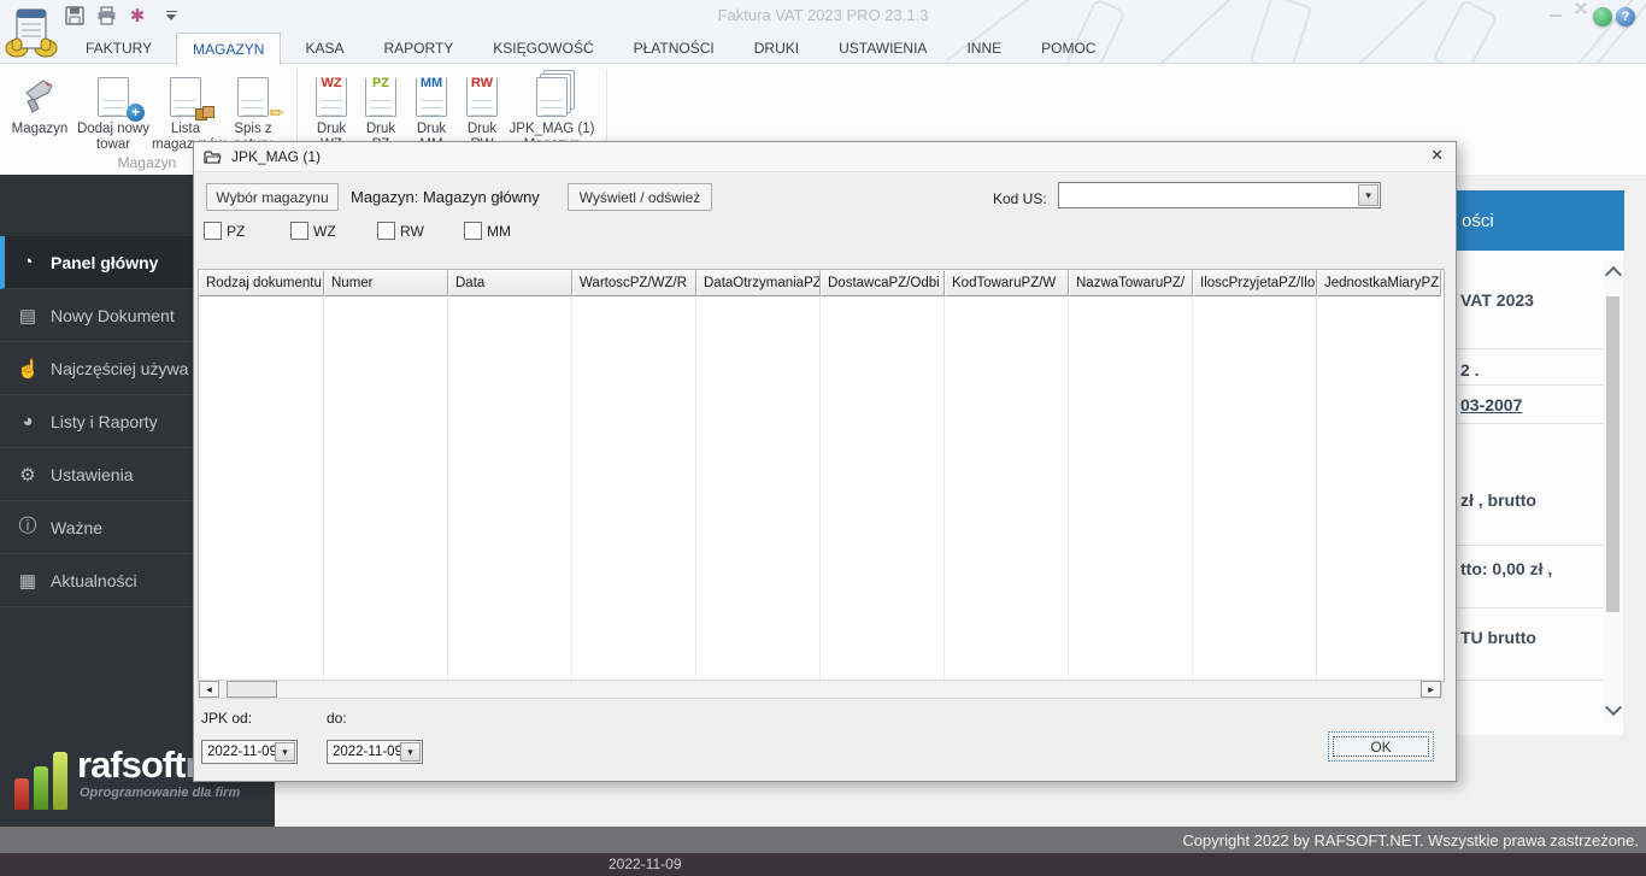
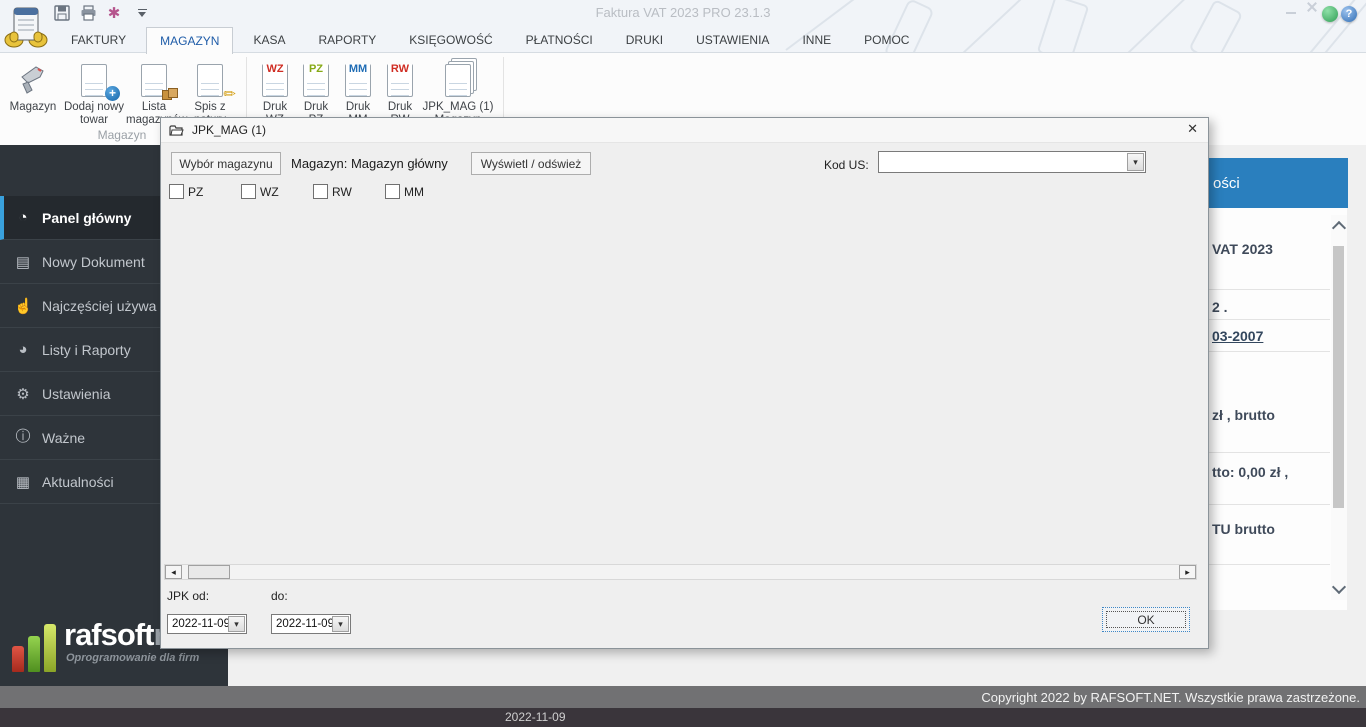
  ✱
  Faktura VAT 2023 PRO 23.1.3
  ?
  FAKTURY
  MAGAZYN
  KASA
  RAPORTY
  KSIĘGOWOŚĆ
  PŁATNOŚCI
  DRUKI
  USTAWIENIA
  INNE
  POMOC
  Magazyn
  +
  Dodaj nowy
  towar
  Lista
  ✏
  Spis z
  WZ
  Druk
  PZ
  Druk
  MM
  Druk
  RW
  Druk
  JPK_MAG (1)
  Magazyn
  ości
  VAT 2023
  2 .
  03-2007
  zł , brutto
  tto: 0,00 zł ,
  TU brutto
  ◔
  Panel główny
  ▤
  Nowy Dokument
  ☝
  Najczęściej używa
  ◕
  Listy i Raporty
  ⚙
  Ustawienia
  ⓘ
  Ważne
  ▦
  Aktualności
  rafsoft
  Oprogramowanie dla firm
  JPK_MAG (1)
  ✕
  Wybór magazynu
  Magazyn: Magazyn główny
  Wyświetl / odśwież
  Kod US:
  ▾
  PZ
  WZ
  RW
  MM
- Rodzaj dokumentu
- Numer
- Data
- WartoscPZ/WZ/R
- DataOtrzymaniaPZ
- DostawcaPZ/Odbi
- KodTowaruPZ/W
- NazwaTowaruPZ/
- IloscPrzyjetaPZ/Ilo
- JednostkaMiaryPZ
  ◂
  ▸
  JPK od:
  do:
  2022-11-09
  ▾
  2022-11-09
  ▾
  OK
  Copyright 2022 by RAFSOFT.NET. Wszystkie prawa zastrzeżone.
  2022-11-09
